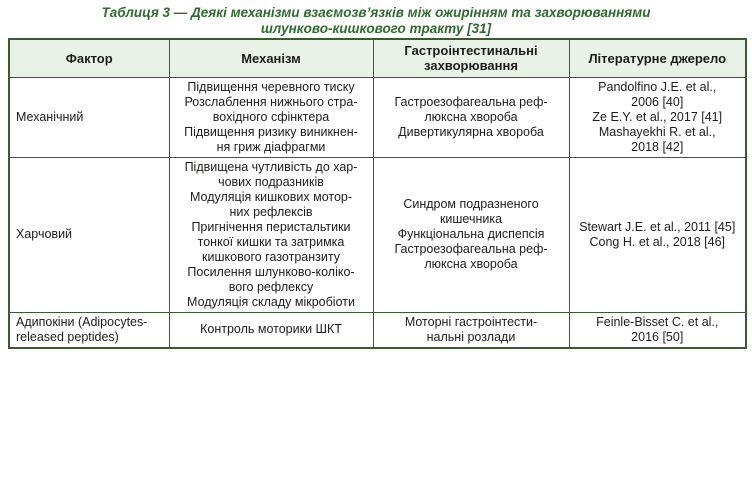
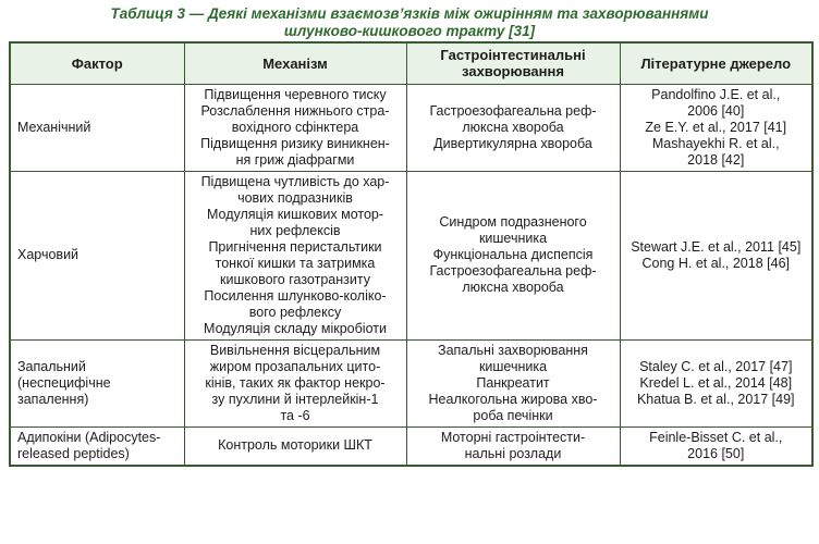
  Таблиця 3 — Деякі механізми взаємозв’язків між ожирінням та захворюваннями
  шлунково-кишкового тракту [31]
  Фактор	Механізм	Гастроінтестинальні захворювання	Літературне джерело
  Механічний	Підвищення черевного тиску Розслаблення нижнього стра- вохідного сфінктера Підвищення ризику виникнен- ня гриж діафрагми	Гастроезофагеальна реф- люксна хвороба Дивертикулярна хвороба	Pandolfino J.E. et al., 2006 [40] Ze E.Y. et al., 2017 [41] Mashayekhi R. et al., 2018 [42]
  Харчовий	Підвищена чутливість до хар- чових подразників Модуляція кишкових мотор- них рефлексів Пригнічення перистальтики тонкої кишки та затримка кишкового газотранзиту Посилення шлунково-коліко- вого рефлексу Модуляція складу мікробіоти	Синдром подразненого кишечника Функціональна диспепсія Гастроезофагеальна реф- люксна хвороба	Stewart J.E. et al., 2011 [45] Cong H. et al., 2018 [46]
+ Запальний (неспецифічне запалення)	Вивільнення вісцеральним жиром прозапальних цито- кінів, таких як фактор некро- зу пухлини й інтерлейкін-1 та -6	Запальні захворювання кишечника Панкреатит Неалкогольна жирова хво- роба печінки	Staley C. et al., 2017 [47] Kredel L. et al., 2014 [48] Khatua B. et al., 2017 [49]
  Адипокіни (Adipocytes- released peptides)	Контроль моторики ШКТ	Моторні гастроінтести- нальні розлади	Feinle-Bisset C. et al., 2016 [50]
